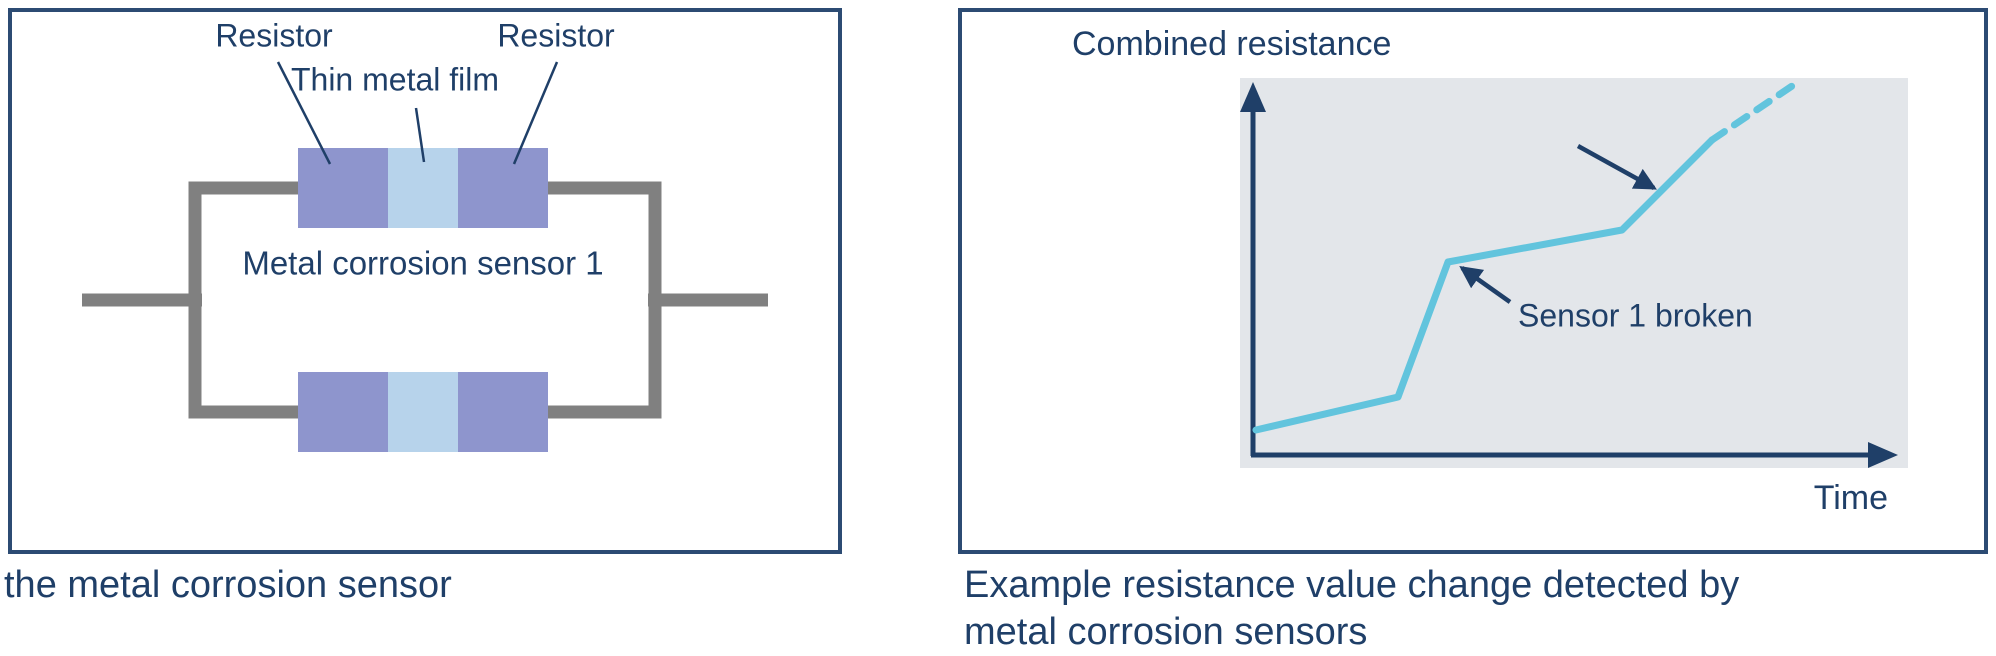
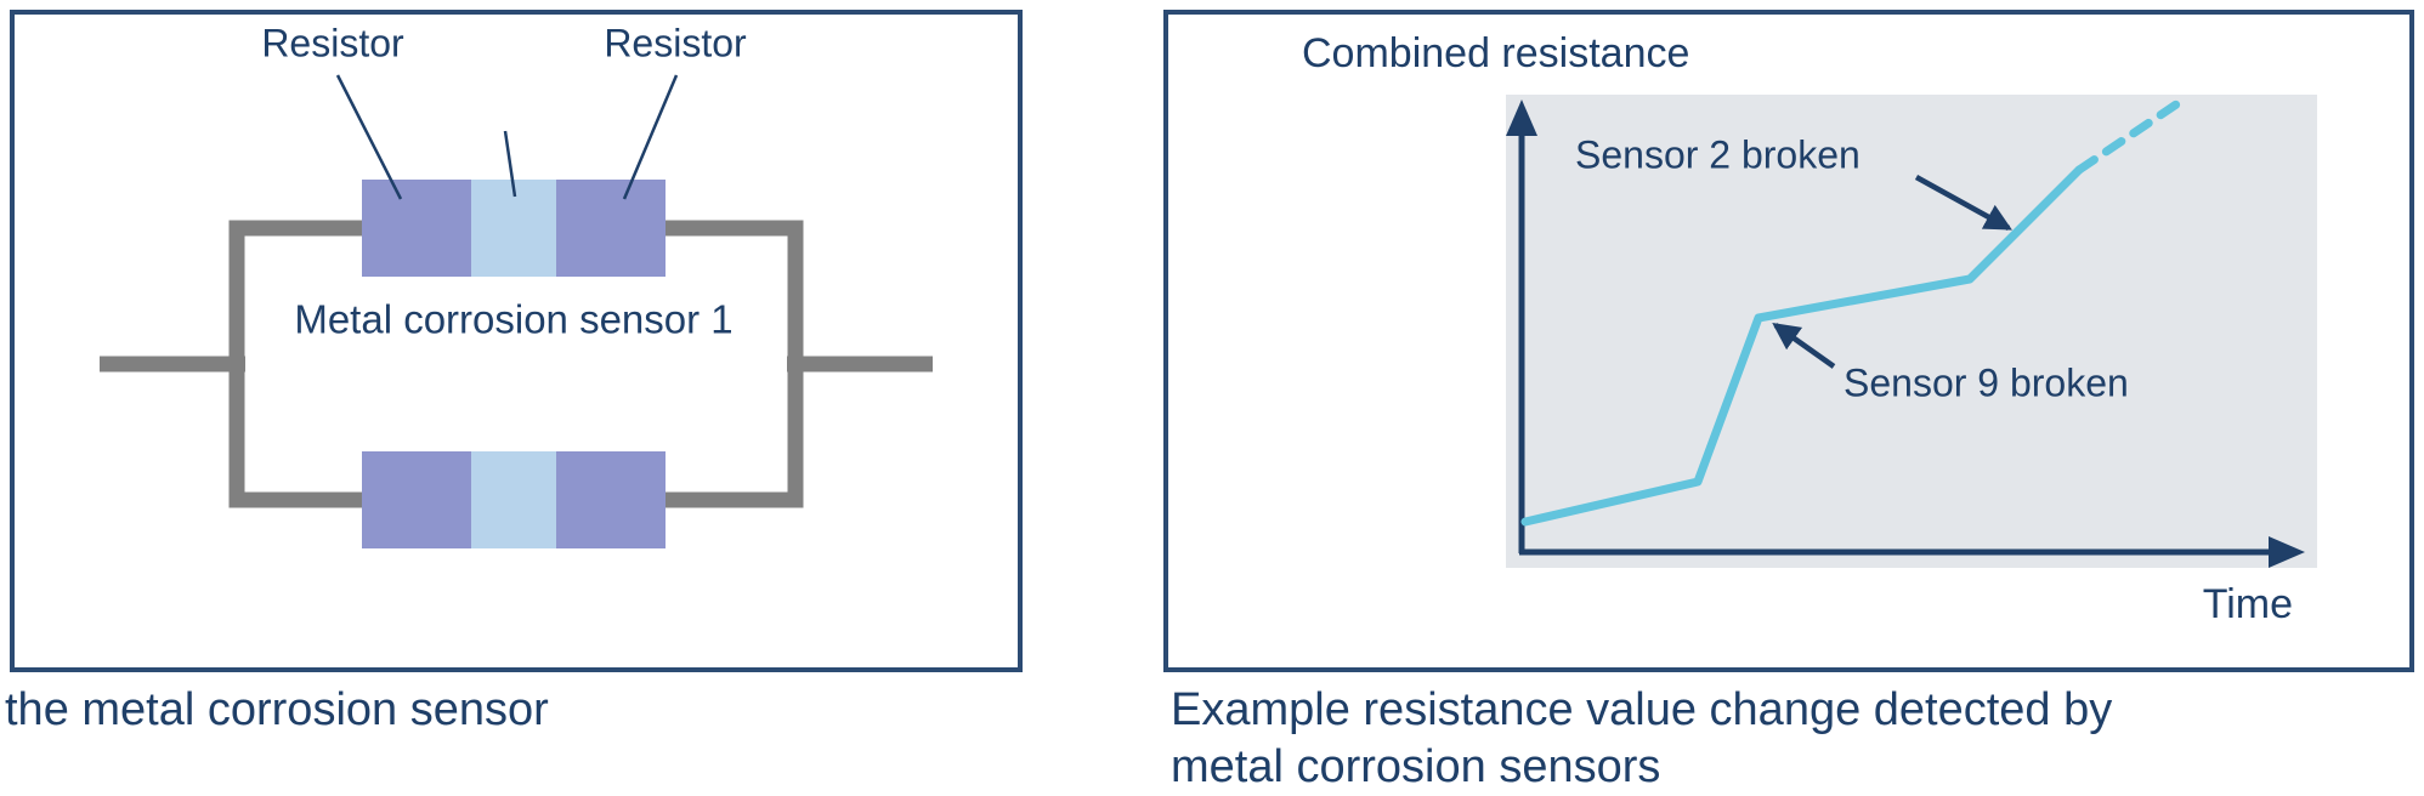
  Resistor
  Resistor
- Thin metal film
  Metal corrosion sensor 1
  Combined resistance
  Time
+ Sensor 2 broken
- Sensor 1 broken
+ Sensor 9 broken
  the metal corrosion sensor
  Example resistance value change detected by
  metal corrosion sensors
